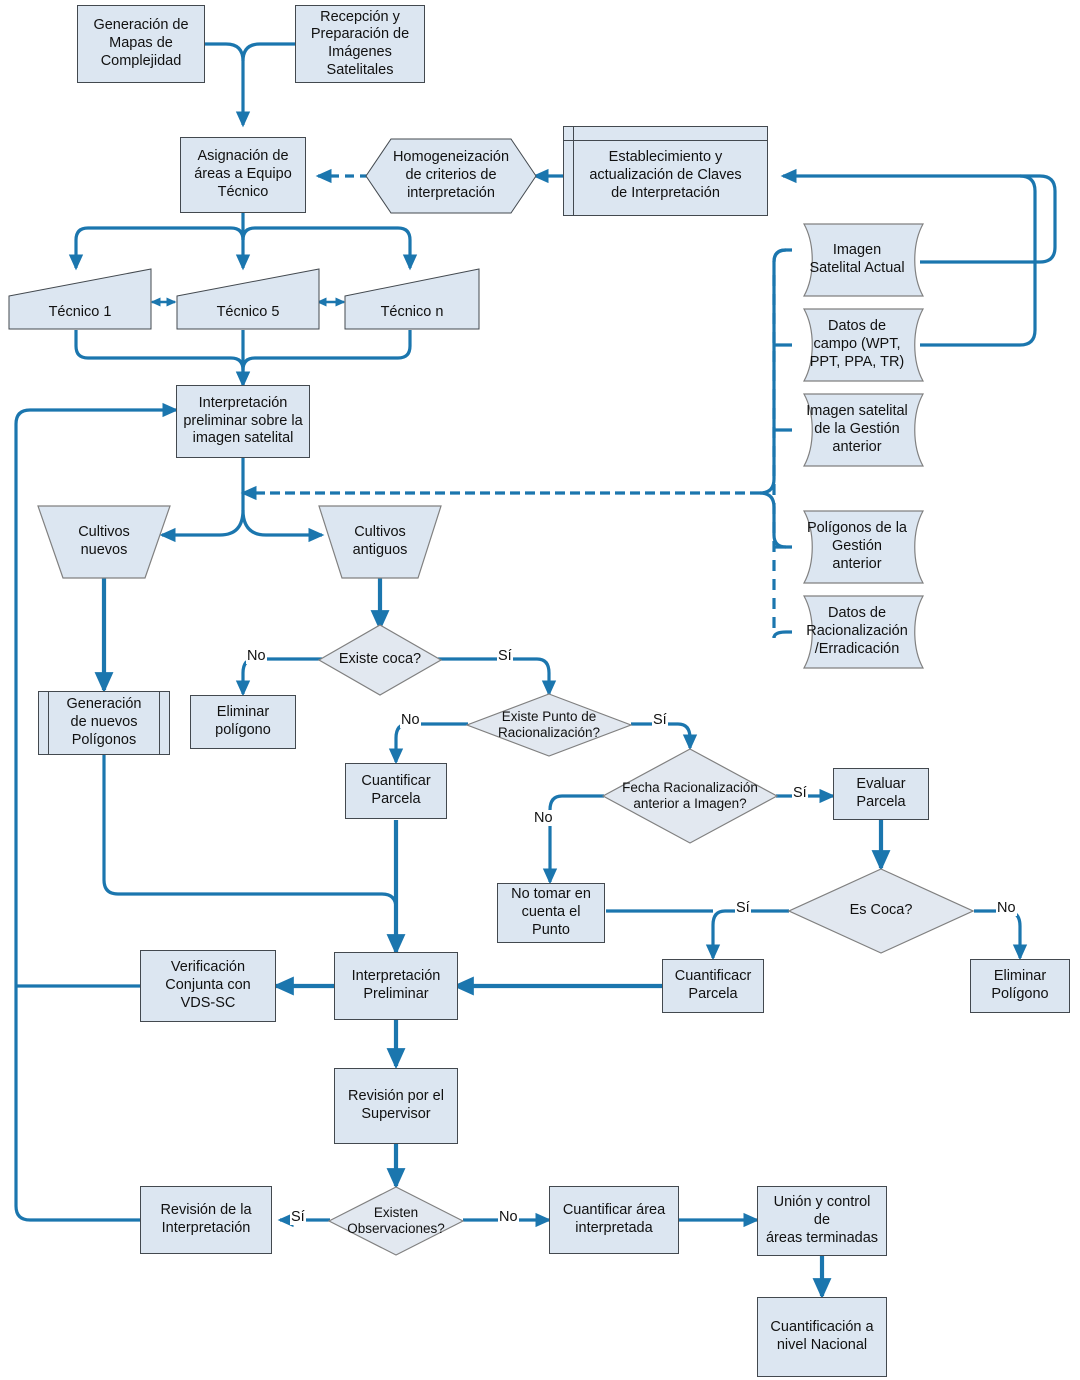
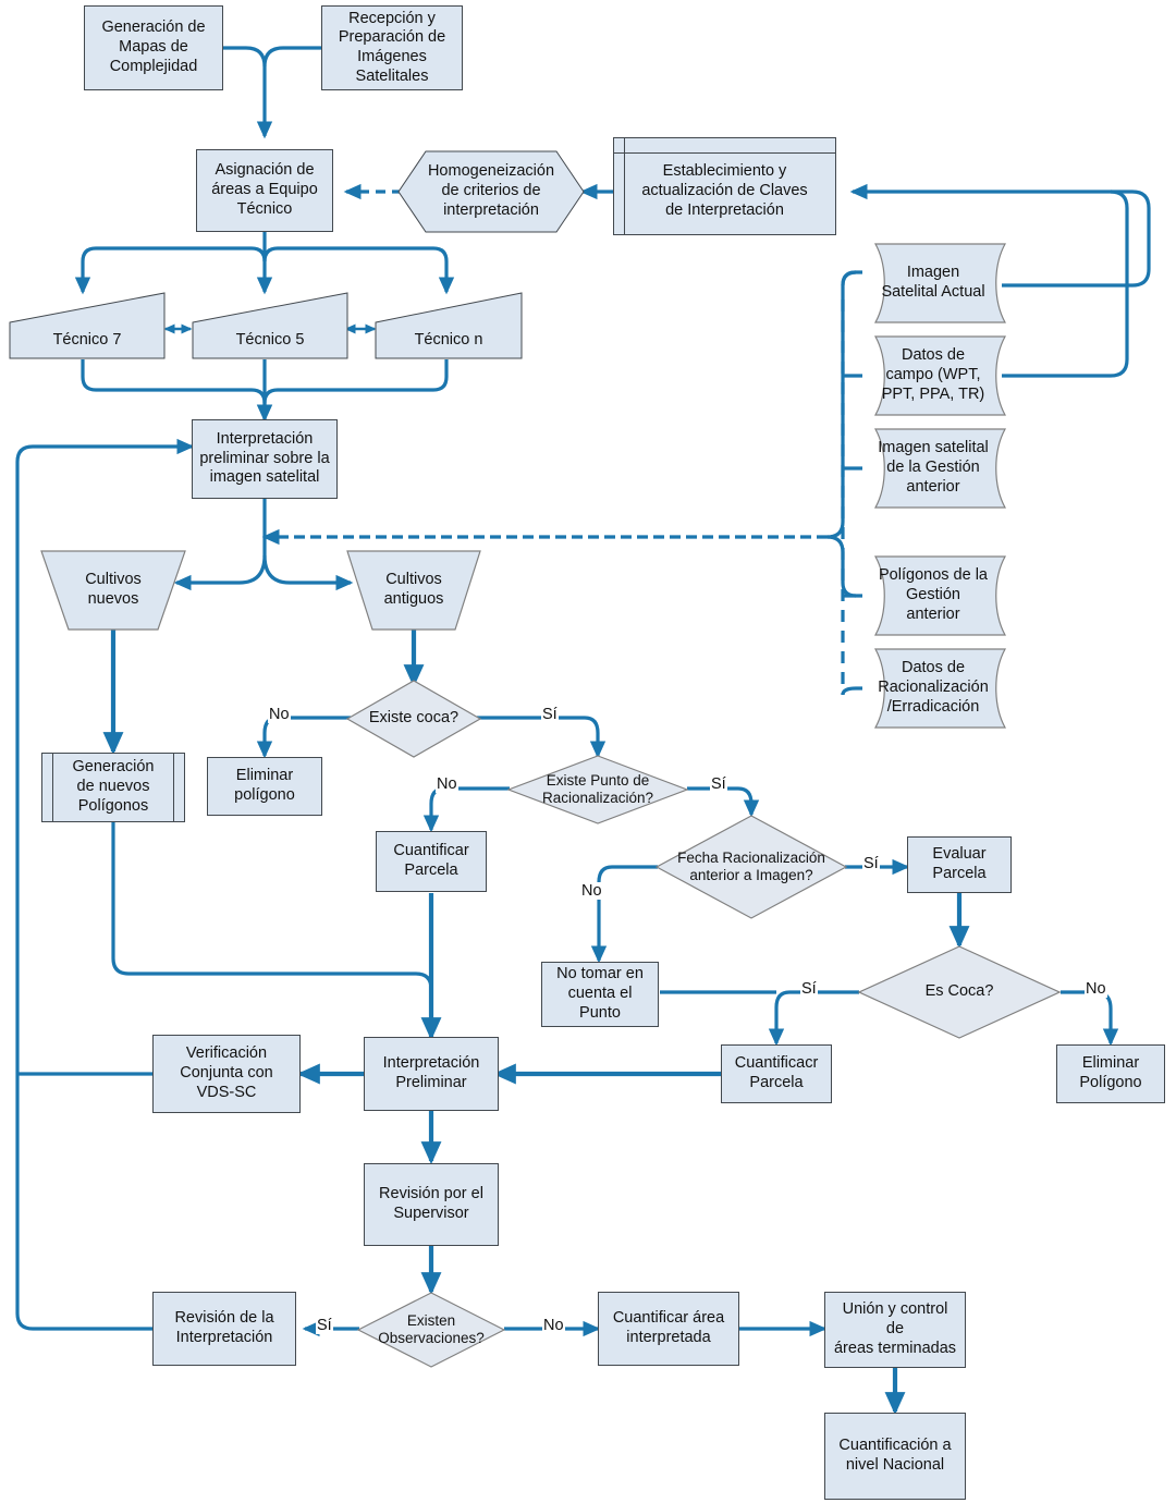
  Generación de
  Mapas de
  Complejidad
  Recepción y
  Preparación de
  Imágenes
  Satelitales
  Asignación de
  áreas a Equipo
  Técnico
  Homogeneización
  de criterios de
  interpretación
  Establecimiento y
  actualización de Claves
  de Interpretación
- Técnico 1
+ Técnico 7
  Técnico 5
  Técnico n
  Interpretación
  preliminar sobre la
  imagen satelital
  Imagen
  Satelital Actual
  Datos de
  campo (WPT,
  PPT, PPA, TR)
  Imagen satelital
  de la Gestión
  anterior
  Polígonos de la
  Gestión
  anterior
  Datos de
  Racionalización
  /Erradicación
  Cultivos
  nuevos
  Cultivos
  antiguos
  Existe coca?
  Eliminar
  polígono
  Generación
  de nuevos
  Polígonos
  Existe Punto de
  Racionalización?
  Cuantificar
  Parcela
  Fecha Racionalización
  anterior a Imagen?
  Evaluar
  Parcela
  No tomar en
  cuenta el
  Punto
  Es Coca?
  Cuantificacr
  Parcela
  Eliminar
  Polígono
  Verificación
  Conjunta con
  VDS-SC
  Interpretación
  Preliminar
  Revisión por el
  Supervisor
  Existen
  Observaciones?
  Revisión de la
  Interpretación
  Cuantificar área
  interpretada
  Unión y control de
  áreas terminadas
  Cuantificación a
  nivel Nacional
  No
  Sí
  No
  Sí
  No
  Sí
  Sí
  No
  Sí
  No
